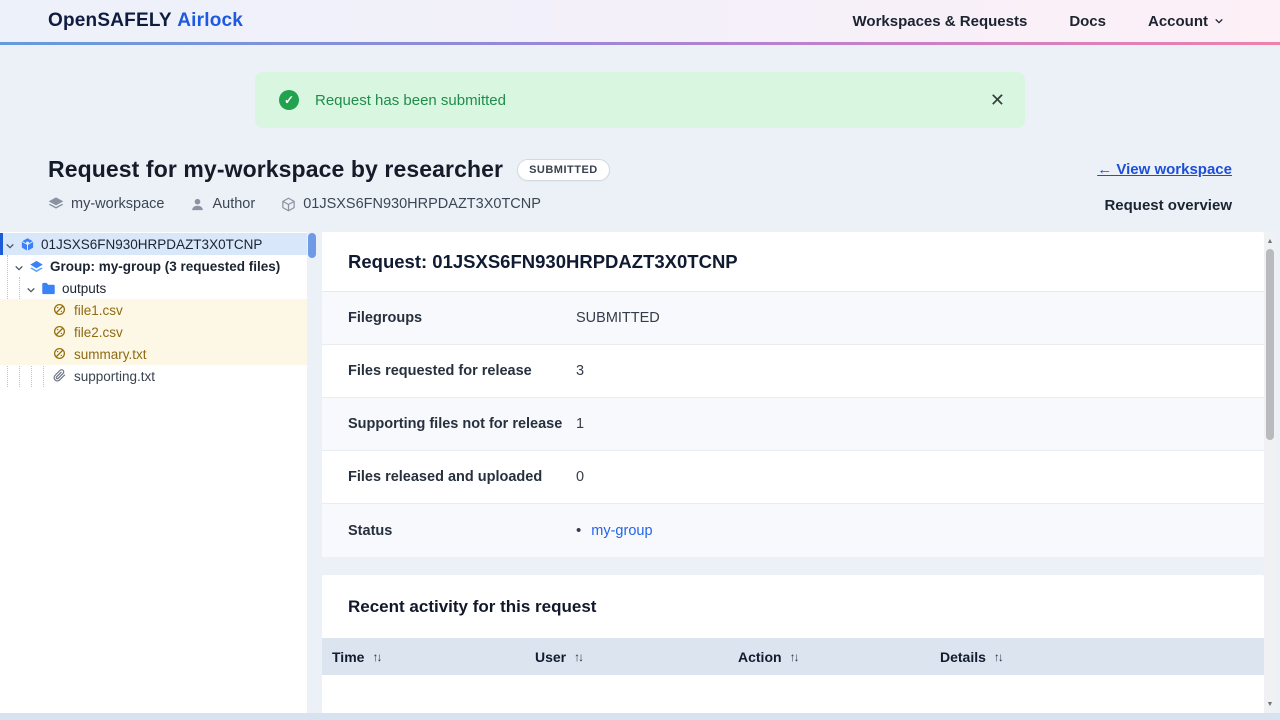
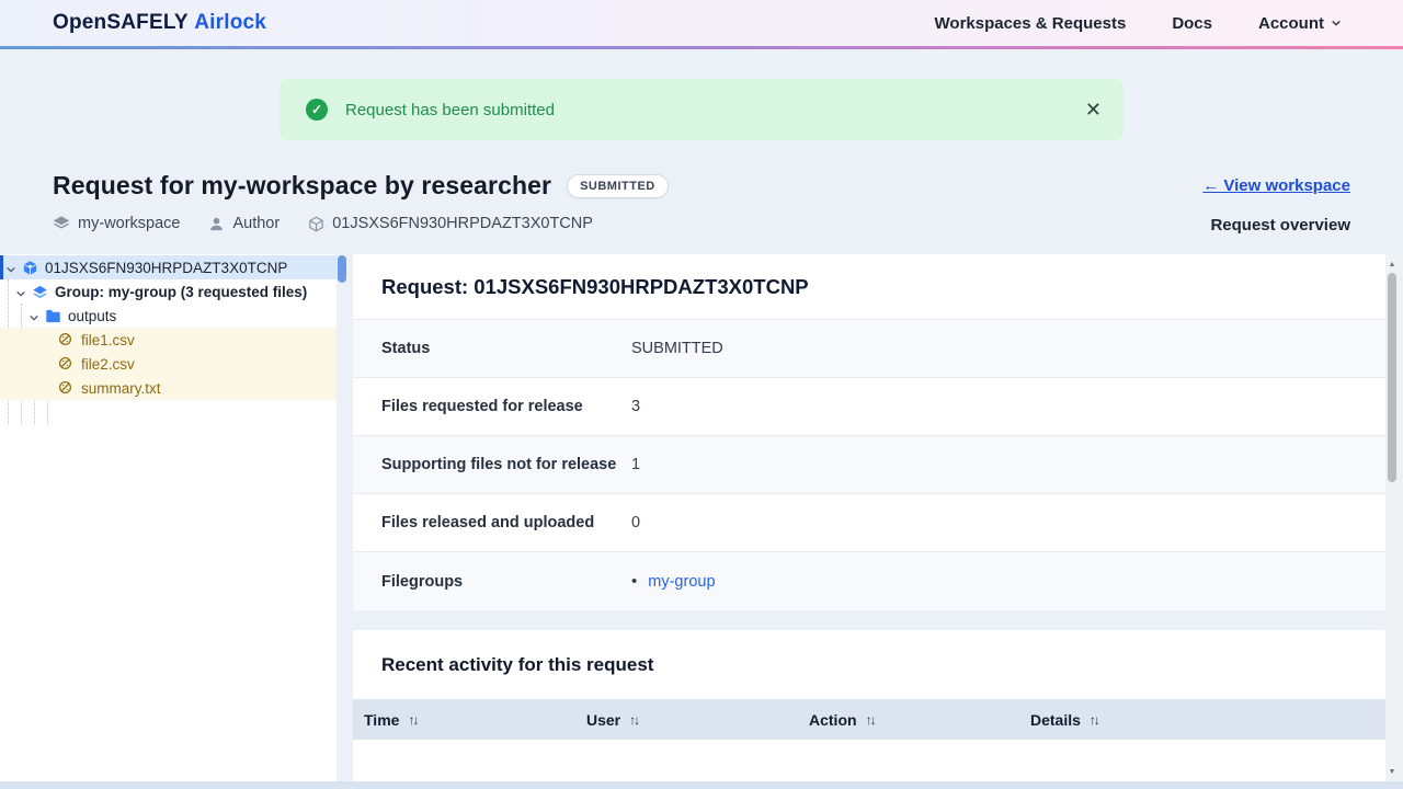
  OpenSAFELY Airlock
  Workspaces & Requests
  Docs
  Account
  ✓
  Request has been submitted
  ✕
  Request for my-workspace by researcher
  SUBMITTED
  ← View workspace
  my-workspace
  Author
  01JSXS6FN930HRPDAZT3X0TCNP
  Request overview
  01JSXS6FN930HRPDAZT3X0TCNP
  Group: my-group (3 requested files)
  outputs
  file1.csv
  file2.csv
  summary.txt
- supporting.txt
  Request: 01JSXS6FN930HRPDAZT3X0TCNP
- Filegroups
+ Status
  SUBMITTED
  Files requested for release
  3
  Supporting files not for release
  1
  Files released and uploaded
  0
- Status
+ Filegroups
  •
  my-group
  Recent activity for this request
  Time
  ↑↓
  User
  ↑↓
  Action
  ↑↓
  Details
  ↑↓
